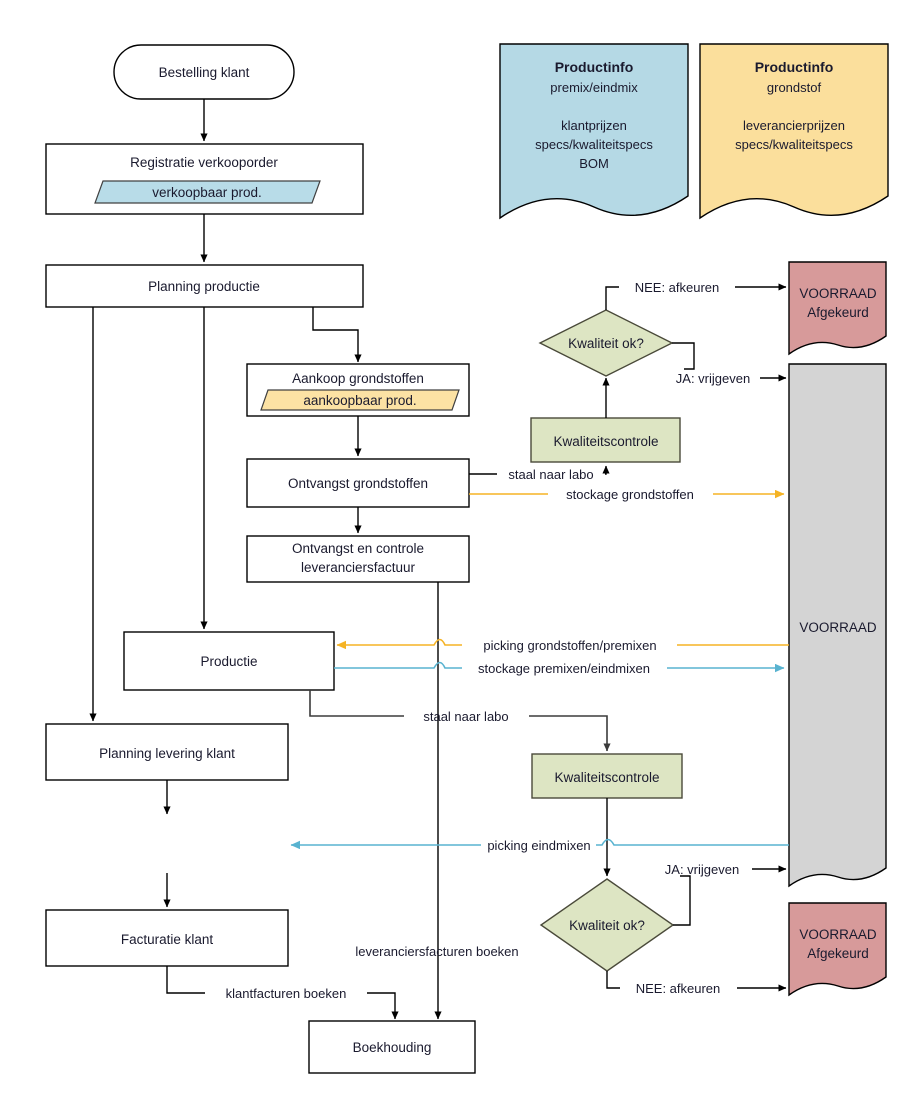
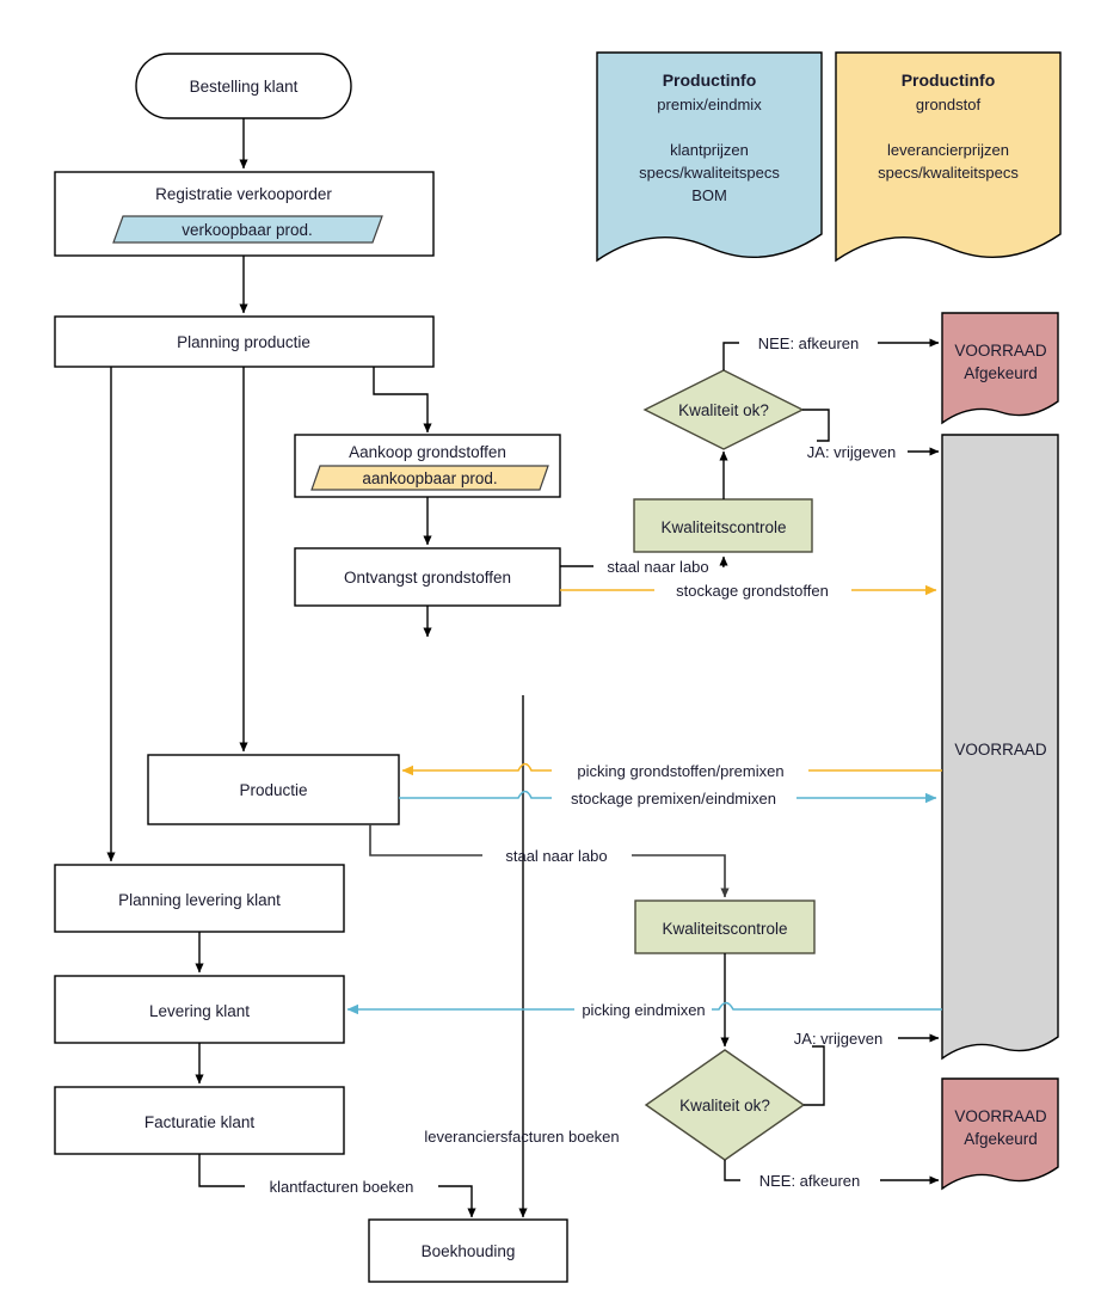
  Bestelling klant
  Registratie verkooporder
  verkoopbaar prod.
  Planning productie
  Aankoop grondstoffen
  aankoopbaar prod.
  Ontvangst grondstoffen
- Ontvangst en controle
- leveranciersfactuur
  leveranciersfacturen boeken
  Productie
  staal naar labo
  Planning levering klant
+ Levering klant
  Facturatie klant
  klantfacturen boeken
  Boekhouding
  Productinfo
  premix/eindmix
  klantprijzen
  specs/kwaliteitspecs
  BOM
  Productinfo
  grondstof
  leverancierprijzen
  specs/kwaliteitspecs
  VOORRAAD
  Afgekeurd
  VOORRAAD
  VOORRAAD
  Afgekeurd
  Kwaliteitscontrole
  staal naar labo
  Kwaliteit ok?
  NEE: afkeuren
  JA: vrijgeven
  stockage grondstoffen
  picking grondstoffen/premixen
  stockage premixen/eindmixen
  Kwaliteitscontrole
  picking eindmixen
  Kwaliteit ok?
  JA: vrijgeven
  NEE: afkeuren
